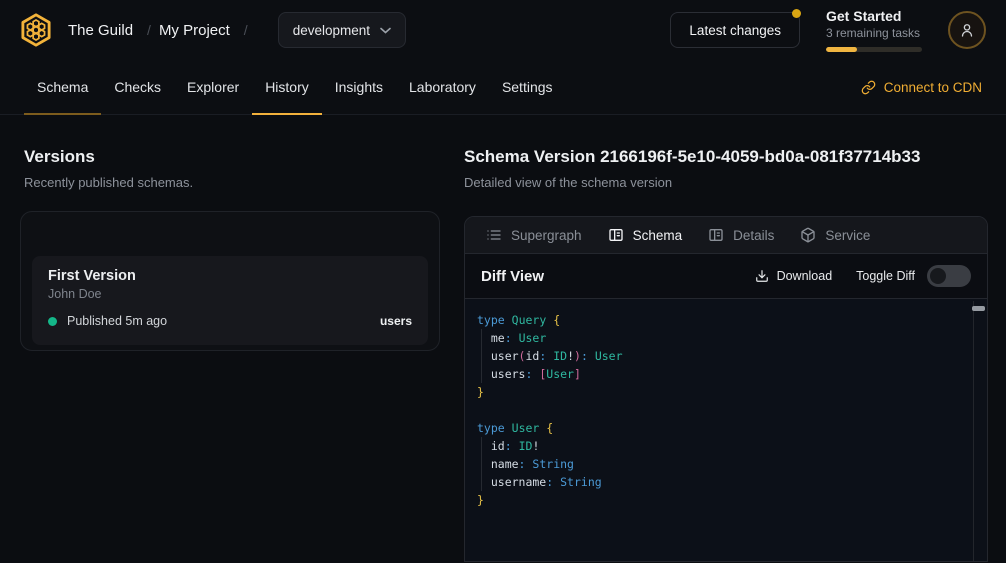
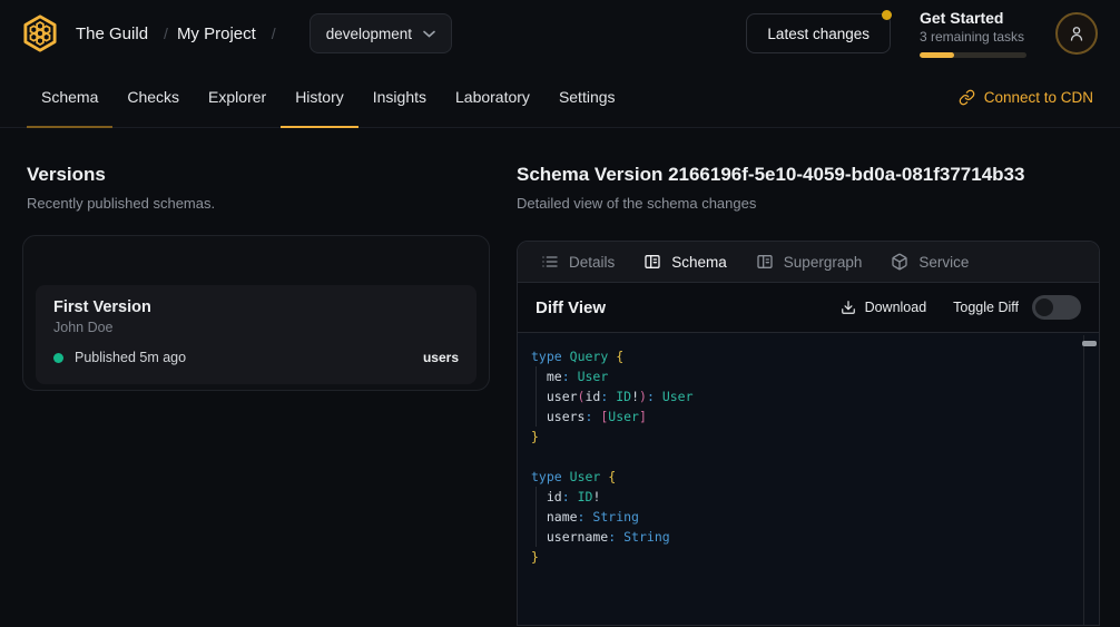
  The Guild
  /
  My Project
  /
  development
  Latest changes
  Get Started
  3 remaining tasks
  Schema
  Checks
  Explorer
  History
  Insights
  Laboratory
  Settings
  Connect to CDN
  Versions
  Recently published schemas.
  First Version
  John Doe
  Published 5m ago
  users
  Schema Version 2166196f-5e10-4059-bd0a-081f37714b33
- Detailed view of the schema version
+ Detailed view of the schema changes
- Supergraph
+ Details
  Schema
- Details
+ Supergraph
  Service
  Diff View
  Download
  Toggle Diff
  type Query {
  me: User
  user(id: ID!): User
  users: [User]
  }
  type User {
  id: ID!
  name: String
  username: String
  }
